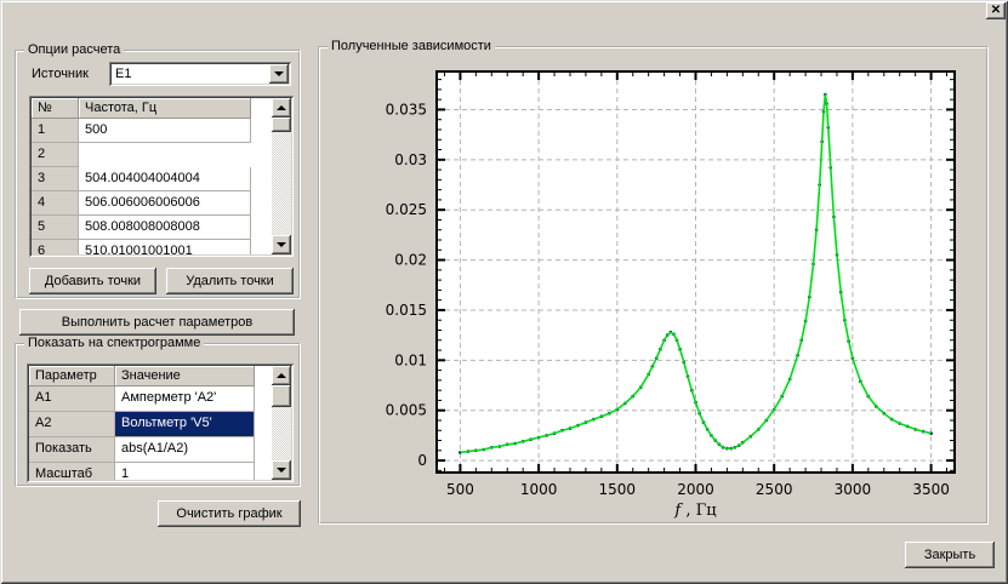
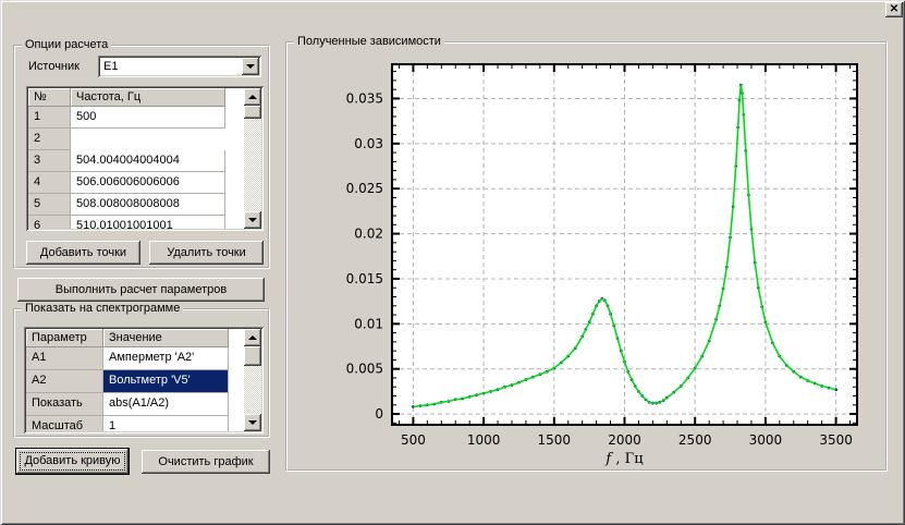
  ✕
  Опции расчета
  Источник
  E1
  №
  Частота, Гц
  1
  500
  2
  3
  504.004004004004
  4
  506.006006006006
  5
  508.008008008008
  6
  510.01001001001
  Добавить точки
  Удалить точки
  Выполнить расчет параметров
  Показать на спектрограмме
  Параметр
  Значение
  A1
  Амперметр 'A2'
  A2
  Вольтметр 'V5'
  Показать
  abs(A1/A2)
  Масштаб
  1
+ Добавить кривую
  Очистить график
  Полученные зависимости
  0
  0.005
  0.01
  0.015
  0.02
  0.025
  0.03
  0.035
  500
  1000
  1500
  2000
  2500
  3000
  3500
  f , Гц
- Закрыть
